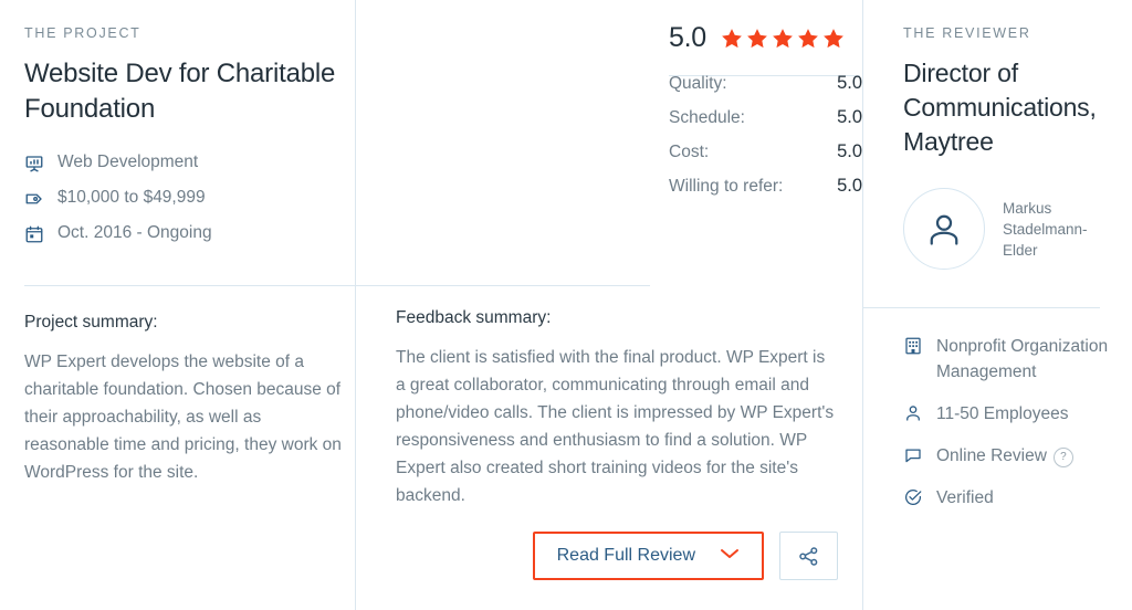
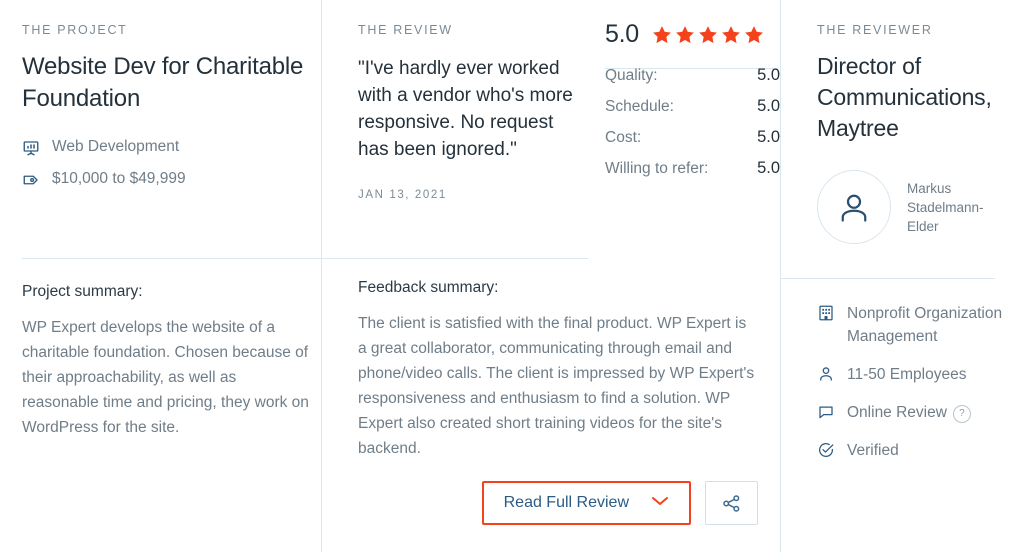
  THE PROJECT
  Website Dev for Charitable Foundation
  Web Development
  $10,000 to $49,999
- Oct. 2016 - Ongoing
  Project summary:
  WP Expert develops the website of a charitable foundation. Chosen because of their approachability, as well as reasonable time and pricing, they work on WordPress for the site.
+ THE REVIEW
+ "I've hardly ever worked with a vendor who's more responsive. No request has been ignored."
+ JAN 13, 2021
  5.0
  Quality:
  5.0
  Schedule:
  5.0
  Cost:
  5.0
  Willing to refer:
  5.0
  Feedback summary:
  The client is satisfied with the final product. WP Expert is a great collaborator, communicating through email and phone/video calls. The client is impressed by WP Expert's responsiveness and enthusiasm to find a solution. WP Expert also created short training videos for the site's backend.
  Read Full Review
  THE REVIEWER
  Director of Communications, Maytree
  Markus Stadelmann-Elder
  Nonprofit Organization Management
  11-50 Employees
  Online Review ?
  Verified
